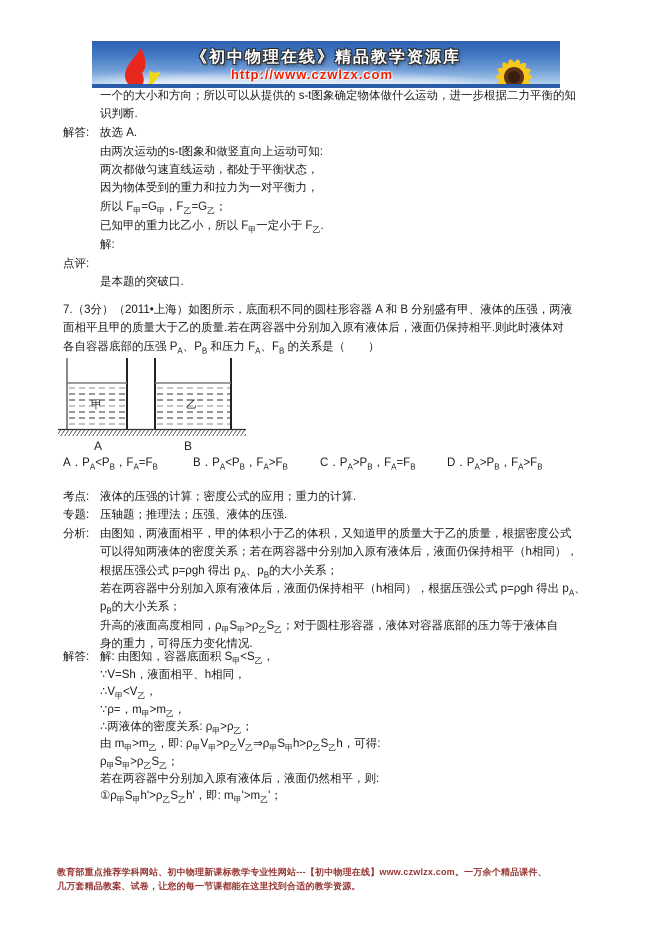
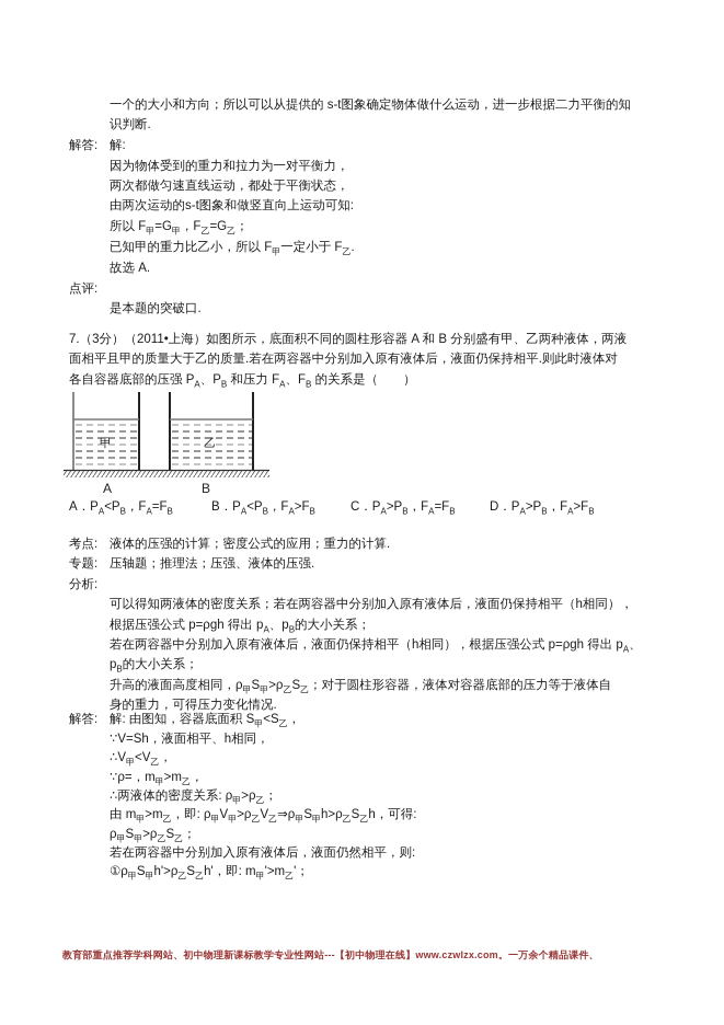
- 《初中物理在线》精品教学资源库
- http://www.czwlzx.com
  一个的大小和方向；所以可以从提供的 s-t图象确定物体做什么运动，进一步根据二力平衡的知
  识判断.
  解答:
- 故选 A.
+ 解:
- 由两次运动的s-t图象和做竖直向上运动可知:
+ 因为物体受到的重力和拉力为一对平衡力，
  两次都做匀速直线运动，都处于平衡状态，
- 因为物体受到的重力和拉力为一对平衡力，
+ 由两次运动的s-t图象和做竖直向上运动可知:
  所以 F甲=G甲，F乙=G乙；
  已知甲的重力比乙小，所以 F甲一定小于 F乙.
- 解:
+ 故选 A.
  点评:
  是本题的突破口.
- 7.（3分）（2011•上海）如图所示，底面积不同的圆柱形容器 A 和 B 分别盛有甲、液体的压强，两液
+ 7.（3分）（2011•上海）如图所示，底面积不同的圆柱形容器 A 和 B 分别盛有甲、乙两种液体，两液
  面相平且甲的质量大于乙的质量.若在两容器中分别加入原有液体后，液面仍保持相平.则此时液体对
  各自容器底部的压强 PA、PB 和压力 FA、FB 的关系是（ ）
  甲
  乙
  A
  B
  A．PA<PB，FA=FB
  B．PA<PB，FA>FB
  C．PA>PB，FA=FB
  D．PA>PB，FA>FB
  考点:
  液体的压强的计算；密度公式的应用；重力的计算.
  专题:
  压轴题；推理法；压强、液体的压强.
  分析:
- 由图知，两液面相平，甲的体积小于乙的体积，又知道甲的质量大于乙的质量，根据密度公式
  可以得知两液体的密度关系；若在两容器中分别加入原有液体后，液面仍保持相平（h相同），
  根据压强公式 p=ρgh 得出 pA、pB的大小关系；
  若在两容器中分别加入原有液体后，液面仍保持相平（h相同），根据压强公式 p=ρgh 得出 pA、
  pB的大小关系；
  升高的液面高度相同，ρ甲S甲>ρ乙S乙；对于圆柱形容器，液体对容器底部的压力等于液体自
  身的重力，可得压力变化情况.
  解答:
  解: 由图知，容器底面积 S甲<S乙，
  ∵V=Sh，液面相平、h相同，
  ∴V甲<V乙，
  ∵ρ=，m甲>m乙，
  ∴两液体的密度关系: ρ甲>ρ乙；
  由 m甲>m乙，即: ρ甲V甲>ρ乙V乙⇒ρ甲S甲h>ρ乙S乙h，可得:
  ρ甲S甲>ρ乙S乙；
  若在两容器中分别加入原有液体后，液面仍然相平，则:
  ①ρ甲S甲h'>ρ乙S乙h'，即: m甲'>m乙'；
  教育部重点推荐学科网站、初中物理新课标教学专业性网站---【初中物理在线】www.czwlzx.com。一万余个精品课件、
- 几万套精品教案、试卷，让您的每一节课都能在这里找到合适的教学资源。
